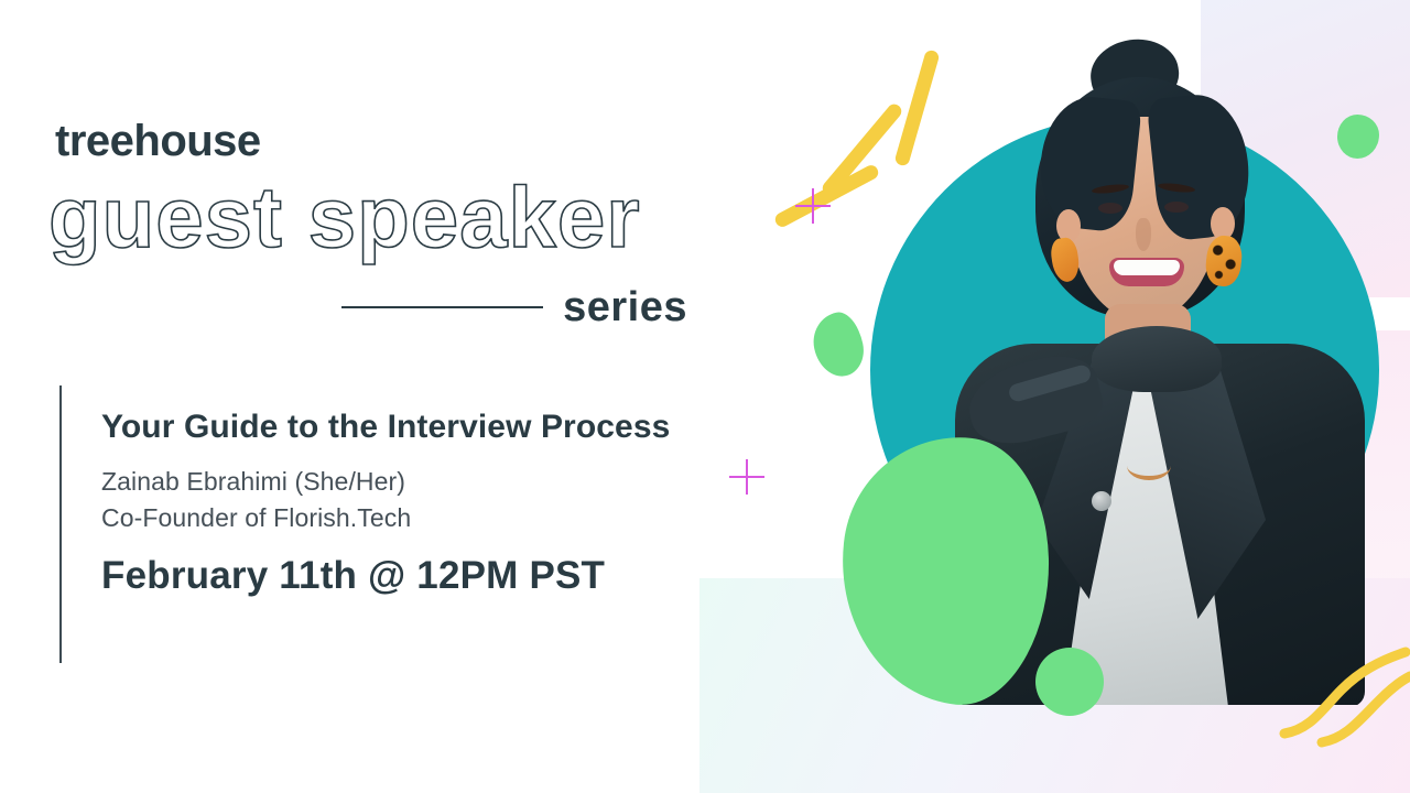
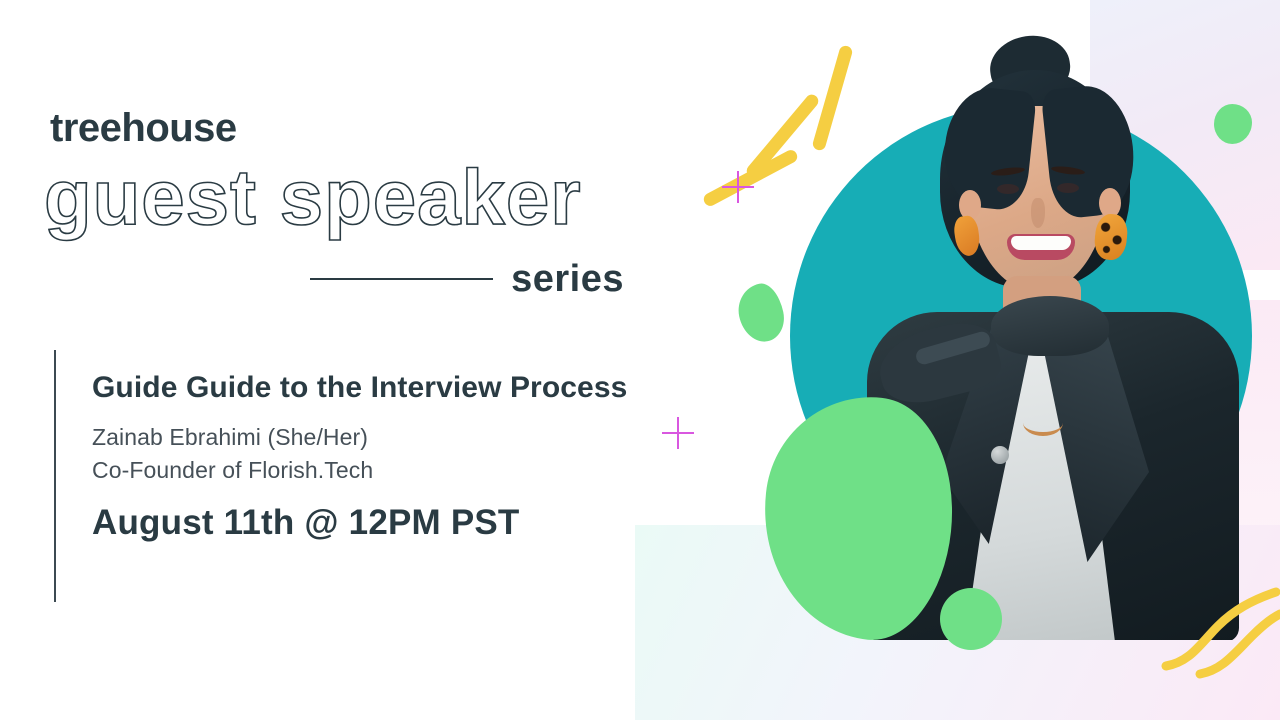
  treehouse
  guest speaker
  series
- Your Guide to the Interview Process
+ Guide Guide to the Interview Process
  Zainab Ebrahimi (She/Her)
  Co-Founder of Florish.Tech
- February 11th @ 12PM PST
+ August 11th @ 12PM PST
